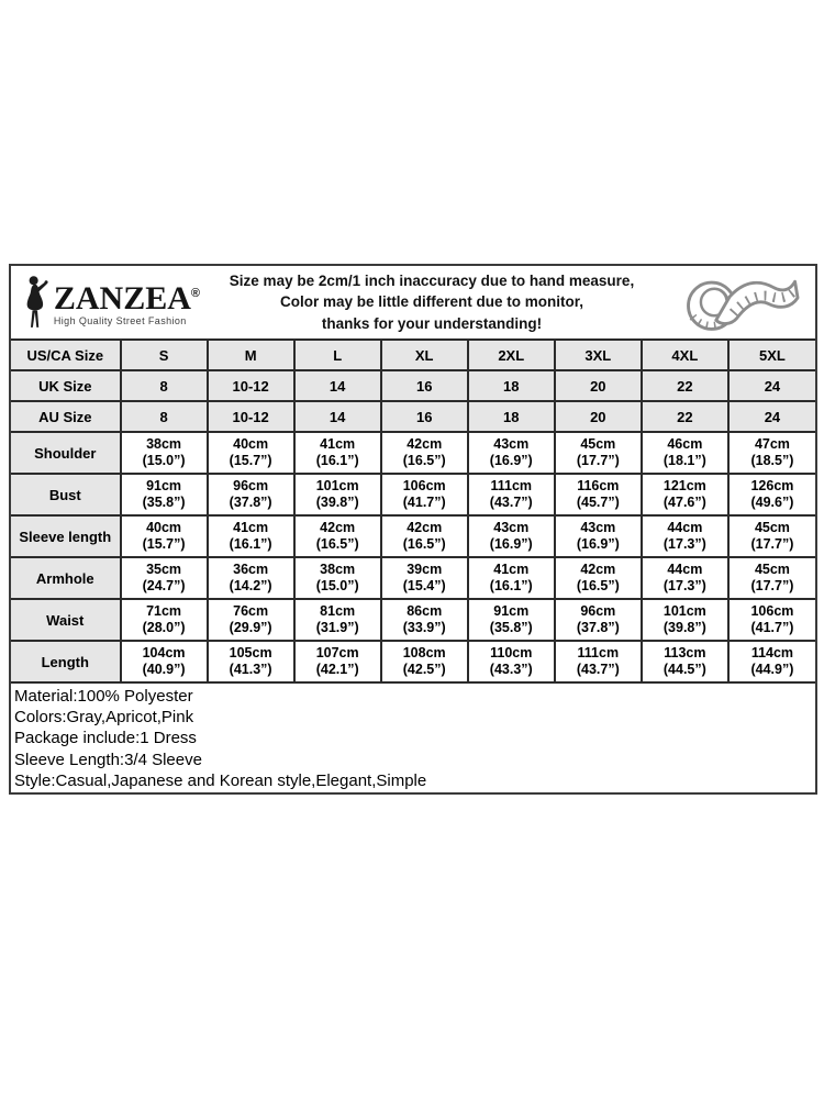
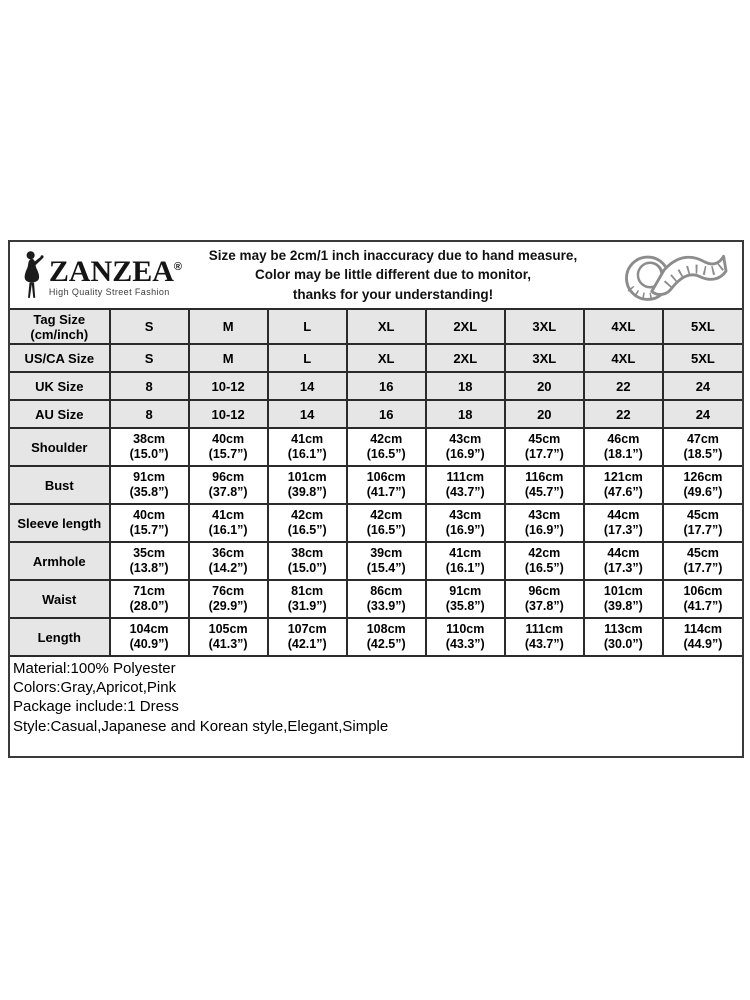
  ZANZEA®
  High Quality Street Fashion
  Size may be 2cm/1 inch inaccuracy due to hand measure,
  Color may be little different due to monitor,
  thanks for your understanding!
+ Tag Size(cm/inch)	S	M	L	XL	2XL	3XL	4XL	5XL
  US/CA Size	S	M	L	XL	2XL	3XL	4XL	5XL
  UK Size	8	10-12	14	16	18	20	22	24
  AU Size	8	10-12	14	16	18	20	22	24
  Shoulder	38cm(15.0”)	40cm(15.7”)	41cm(16.1”)	42cm(16.5”)	43cm(16.9”)	45cm(17.7”)	46cm(18.1”)	47cm(18.5”)
  Bust	91cm(35.8”)	96cm(37.8”)	101cm(39.8”)	106cm(41.7”)	111cm(43.7”)	116cm(45.7”)	121cm(47.6”)	126cm(49.6”)
  Sleeve length	40cm(15.7”)	41cm(16.1”)	42cm(16.5”)	42cm(16.5”)	43cm(16.9”)	43cm(16.9”)	44cm(17.3”)	45cm(17.7”)
- Armhole	35cm(24.7”)	36cm(14.2”)	38cm(15.0”)	39cm(15.4”)	41cm(16.1”)	42cm(16.5”)	44cm(17.3”)	45cm(17.7”)
+ Armhole	35cm(13.8”)	36cm(14.2”)	38cm(15.0”)	39cm(15.4”)	41cm(16.1”)	42cm(16.5”)	44cm(17.3”)	45cm(17.7”)
  Waist	71cm(28.0”)	76cm(29.9”)	81cm(31.9”)	86cm(33.9”)	91cm(35.8”)	96cm(37.8”)	101cm(39.8”)	106cm(41.7”)
- Length	104cm(40.9”)	105cm(41.3”)	107cm(42.1”)	108cm(42.5”)	110cm(43.3”)	111cm(43.7”)	113cm(44.5”)	114cm(44.9”)
+ Length	104cm(40.9”)	105cm(41.3”)	107cm(42.1”)	108cm(42.5”)	110cm(43.3”)	111cm(43.7”)	113cm(30.0”)	114cm(44.9”)
  Material:100% Polyester
  Colors:Gray,Apricot,Pink
  Package include:1 Dress
- Sleeve Length:3/4 Sleeve
  Style:Casual,Japanese and Korean style,Elegant,Simple
